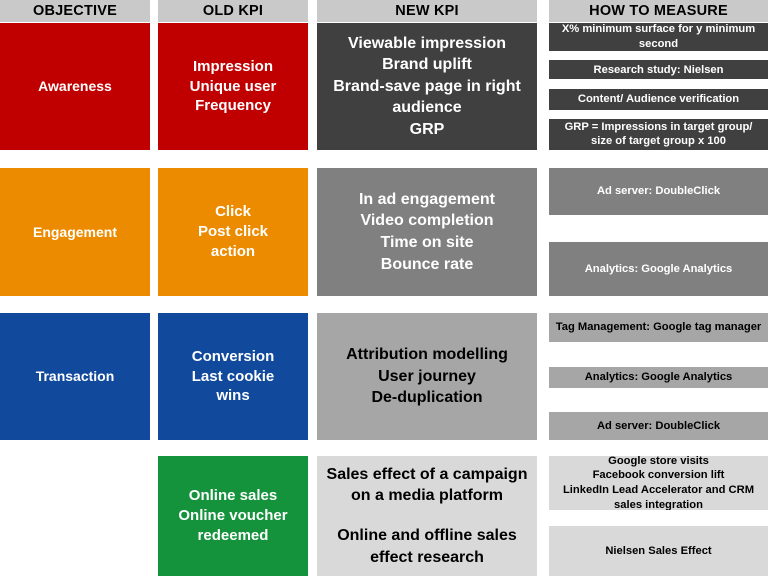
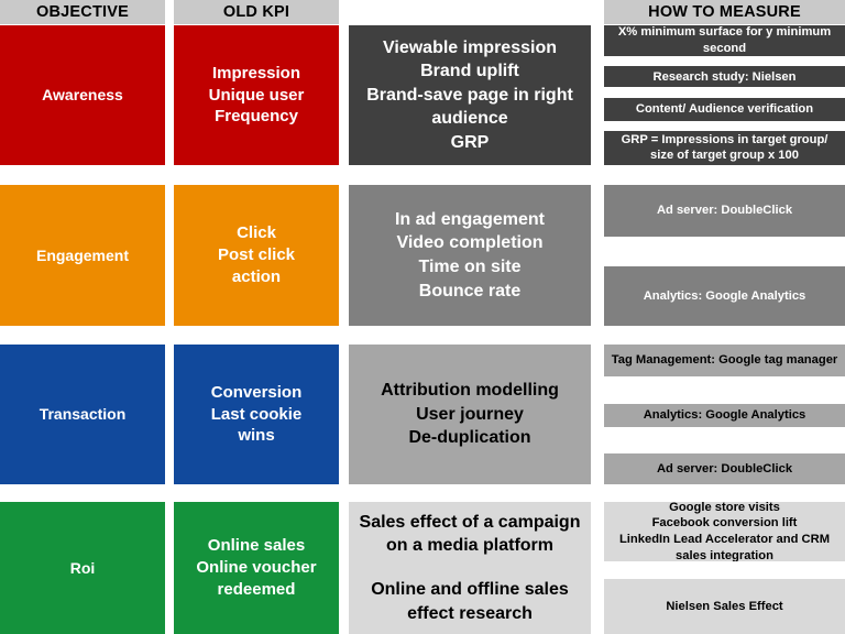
  OBJECTIVE
  OLD KPI
- NEW KPI
  HOW TO MEASURE
  Awareness
  Impression
  Unique user
  Frequency
  Viewable impression
  Brand uplift
  Brand-save page in right audience
  GRP
  X% minimum surface for y minimum second
  Research study: Nielsen
  Content/ Audience verification
  GRP = Impressions in target group/ size of target group x 100
  Engagement
  Click
  Post click
  action
  In ad engagement
  Video completion
  Time on site
  Bounce rate
  Ad server: DoubleClick
  Analytics: Google Analytics
  Transaction
  Conversion
  Last cookie
  wins
  Attribution modelling
  User journey
  De-duplication
  Tag Management: Google tag manager
  Analytics: Google Analytics
  Ad server: DoubleClick
+ Roi
  Online sales
  Online voucher
  redeemed
  Sales effect of a campaign on a media platform
  Online and offline sales effect research
  Google store visits
  Facebook conversion lift
  LinkedIn Lead Accelerator and CRM sales integration
  Nielsen Sales Effect
